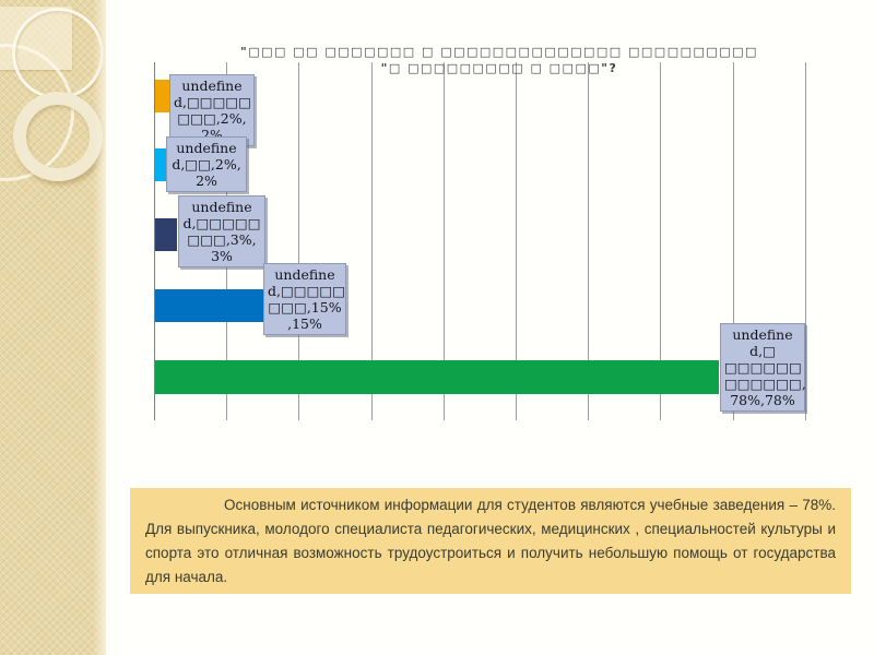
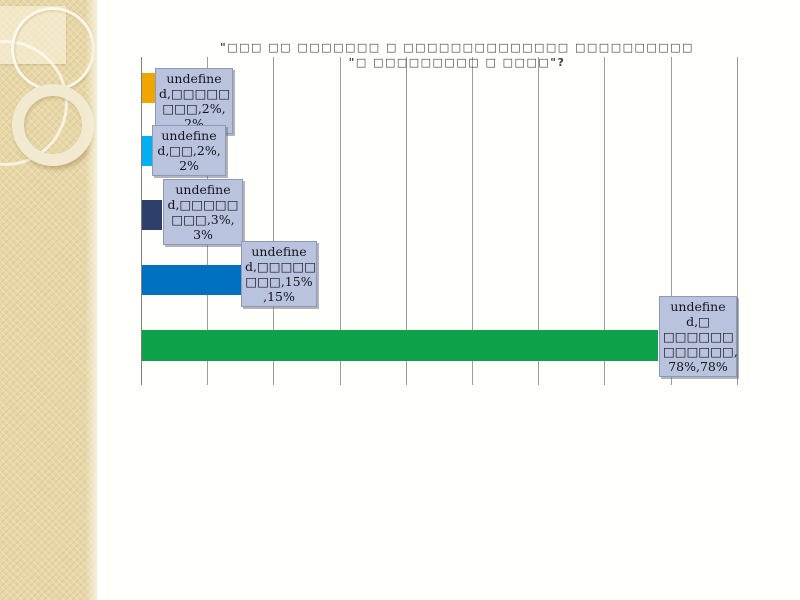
  "□□□ □□ □□□□□□□ □ □□□□□□□□□□□□□□ □□□□□□□□□□
  "□ □□□□□□□□□ □ □□□□"?
  undefine
  d,□□□□□
  □□□,2%,
  2%
  undefine
  d,□□,2%,
  2%
  undefine
  d,□□□□□
  □□□,3%,
  3%
  undefine
  d,□□□□□
  □□□,15%
  ,15%
  undefine
  d,□
  □□□□□□
  □□□□□□,
  78%,78%
- Основным источником информации для студентов являются учебные заведения – 78%. Для выпускника, молодого специалиста педагогических, медицинских , специальностей культуры и спорта это отличная возможность трудоустроиться и получить небольшую помощь от государства для начала.
